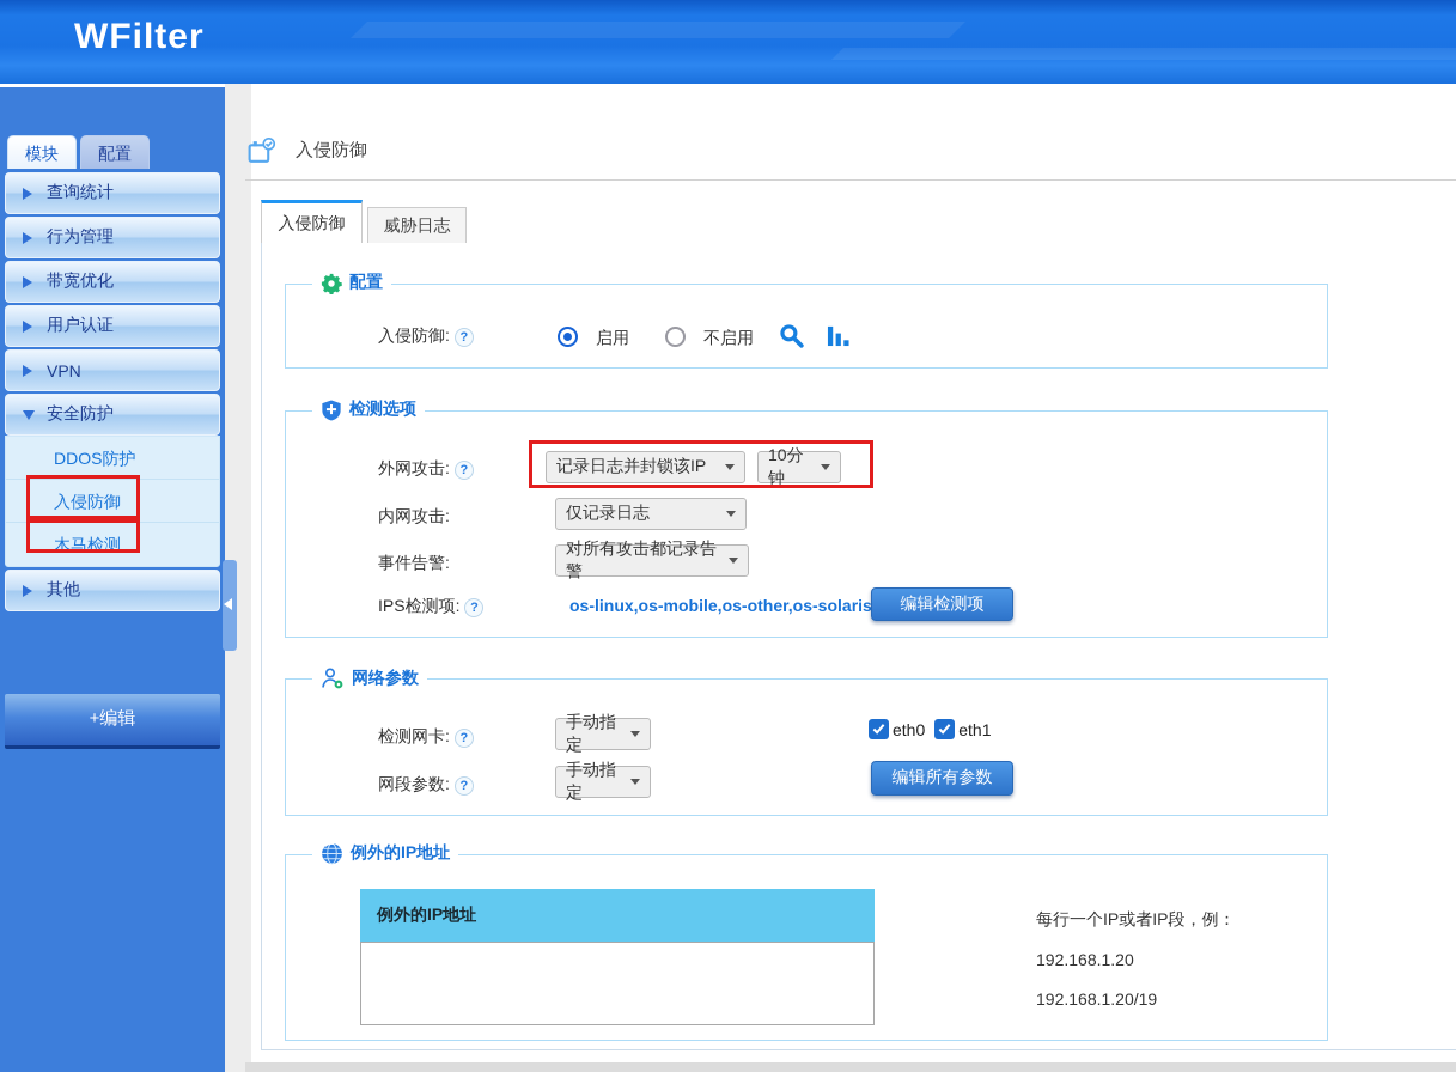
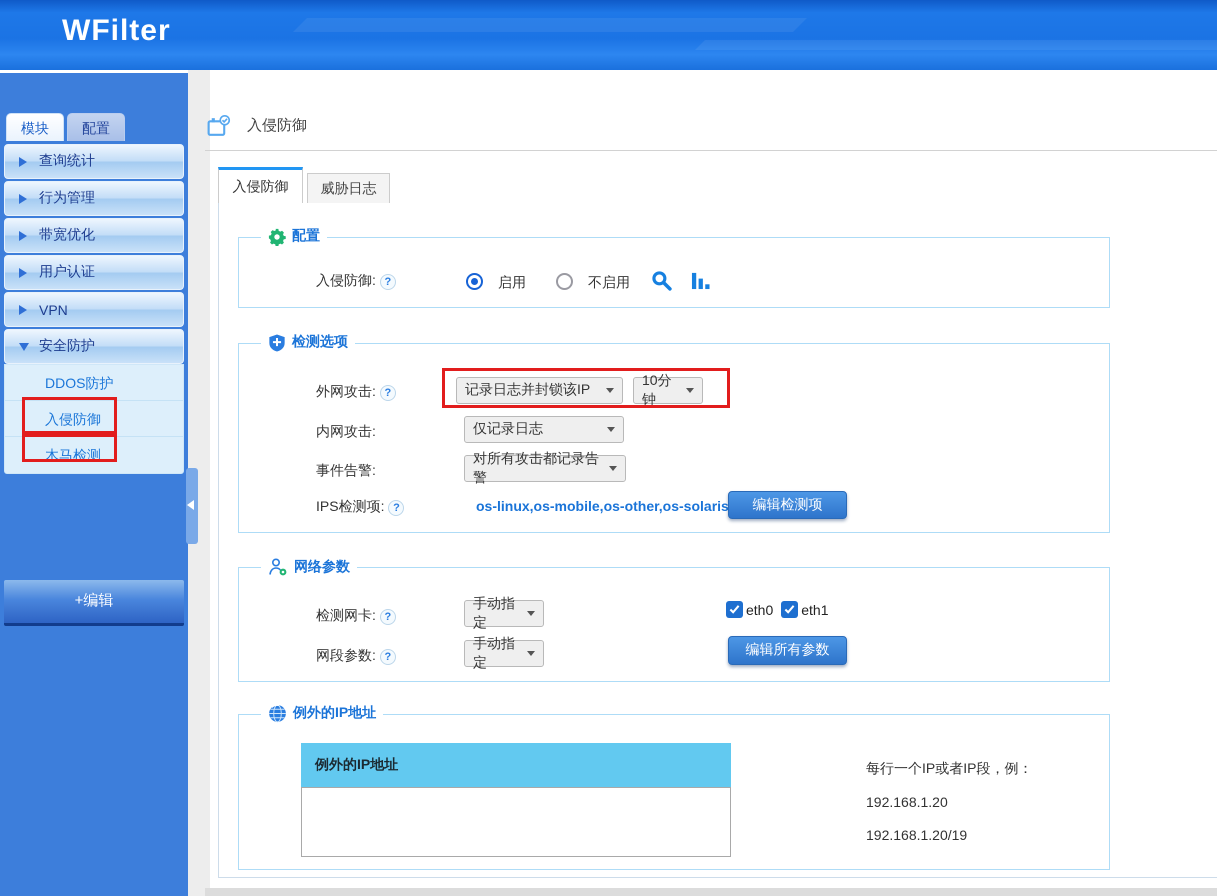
  WFilter
  模块
  配置
  查询统计
  行为管理
  带宽优化
  用户认证
  VPN
  安全防护
  DDOS防护
  入侵防御
  木马检测
- 其他
  +编辑
  入侵防御
  入侵防御
  威胁日志
  配置
  入侵防御:
  ?
  启用
  不启用
  检测选项
  外网攻击:
  ?
  记录日志并封锁该IP
  10分钟
  内网攻击:
  仅记录日志
  事件告警:
  对所有攻击都记录告警
  IPS检测项:
  ?
  os-linux,os-mobile,os-other,os-solaris
  编辑检测项
  网络参数
  检测网卡:
  ?
  手动指定
  eth0
  eth1
  网段参数:
  ?
  手动指定
  编辑所有参数
  例外的IP地址
  例外的IP地址
  每行一个IP或者IP段，例：
  192.168.1.20
  192.168.1.20/19
